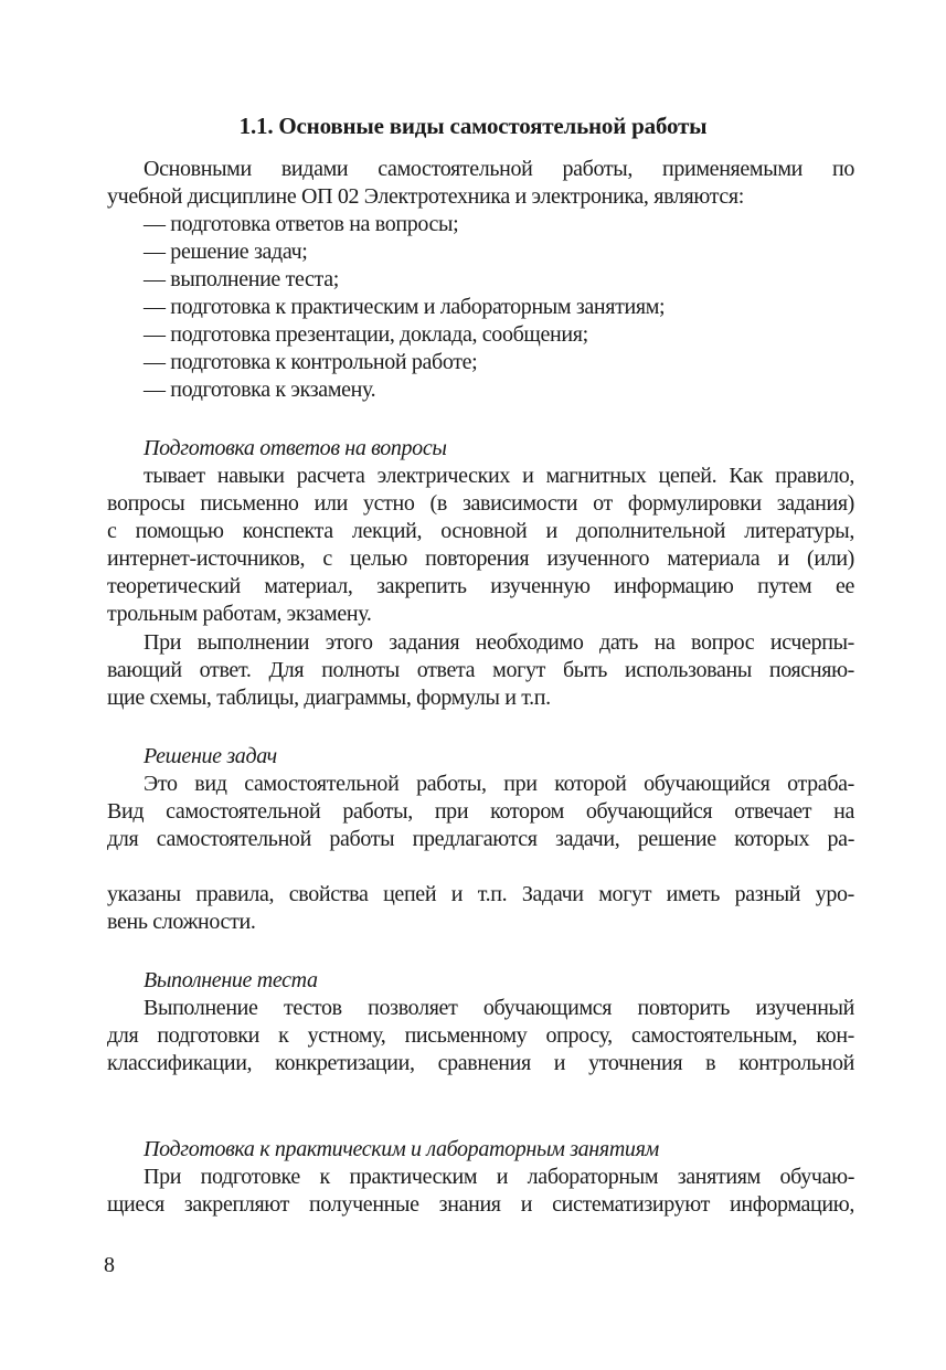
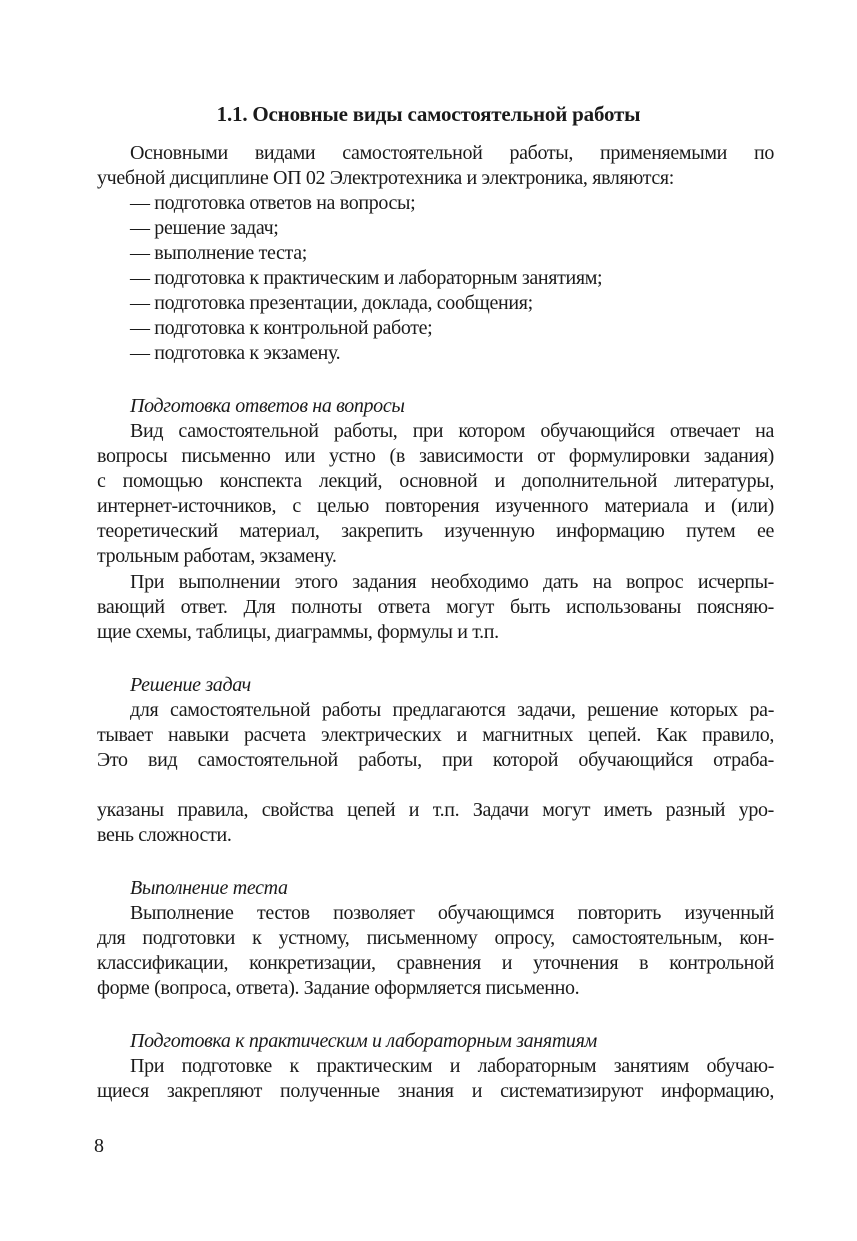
  1.1. Основные виды самостоятельной работы
  Основными видами самостоятельной работы, применяемыми по
  учебной дисциплине ОП 02 Электротехника и электроника, являются:
  — подготовка ответов на вопросы;
  — решение задач;
  — выполнение теста;
  — подготовка к практическим и лабораторным занятиям;
  — подготовка презентации, доклада, сообщения;
  — подготовка к контрольной работе;
  — подготовка к экзамену.
  Подготовка ответов на вопросы
- тывает навыки расчета электрических и магнитных цепей. Как правило,
+ Вид самостоятельной работы, при котором обучающийся отвечает на
  вопросы письменно или устно (в зависимости от формулировки задания)
  с помощью конспекта лекций, основной и дополнительной литературы,
  интернет-источников, с целью повторения изученного материала и (или)
  теоретический материал, закрепить изученную информацию путем ее
  трольным работам, экзамену.
  При выполнении этого задания необходимо дать на вопрос исчерпы-
  вающий ответ. Для полноты ответа могут быть использованы поясняю-
  щие схемы, таблицы, диаграммы, формулы и т.п.
  Решение задач
- Это вид самостоятельной работы, при которой обучающийся отраба-
+ для самостоятельной работы предлагаются задачи, решение которых ра-
- Вид самостоятельной работы, при котором обучающийся отвечает на
+ тывает навыки расчета электрических и магнитных цепей. Как правило,
- для самостоятельной работы предлагаются задачи, решение которых ра-
+ Это вид самостоятельной работы, при которой обучающийся отраба-
  указаны правила, свойства цепей и т.п. Задачи могут иметь разный уро-
  вень сложности.
  Выполнение теста
  Выполнение тестов позволяет обучающимся повторить изученный
  для подготовки к устному, письменному опросу, самостоятельным, кон-
  классификации, конкретизации, сравнения и уточнения в контрольной
+ форме (вопроса, ответа). Задание оформляется письменно.
  Подготовка к практическим и лабораторным занятиям
  При подготовке к практическим и лабораторным занятиям обучаю-
  щиеся закрепляют полученные знания и систематизируют информацию,
  8
